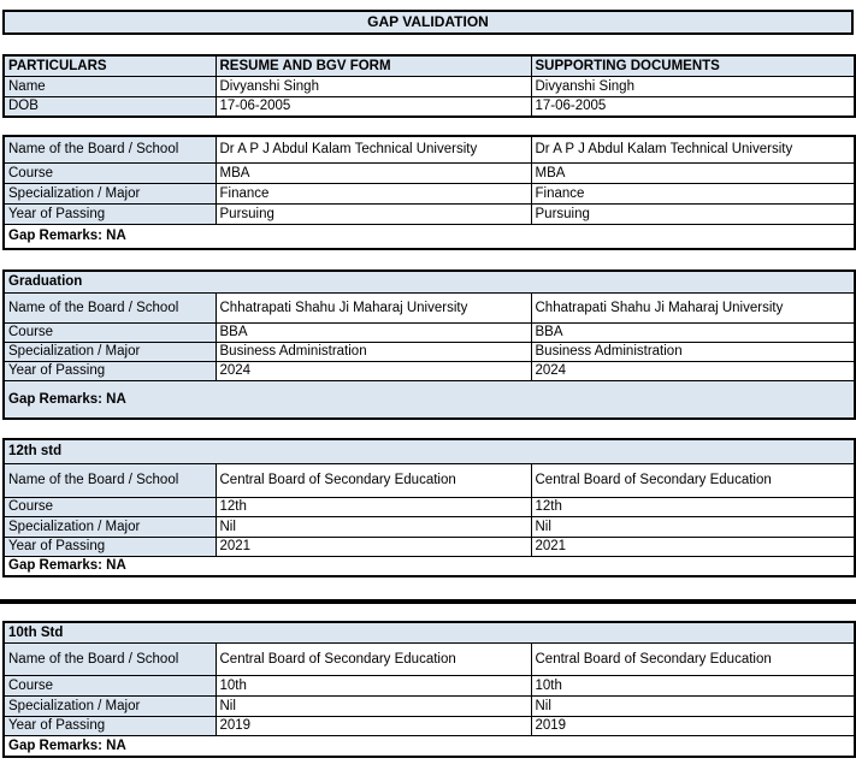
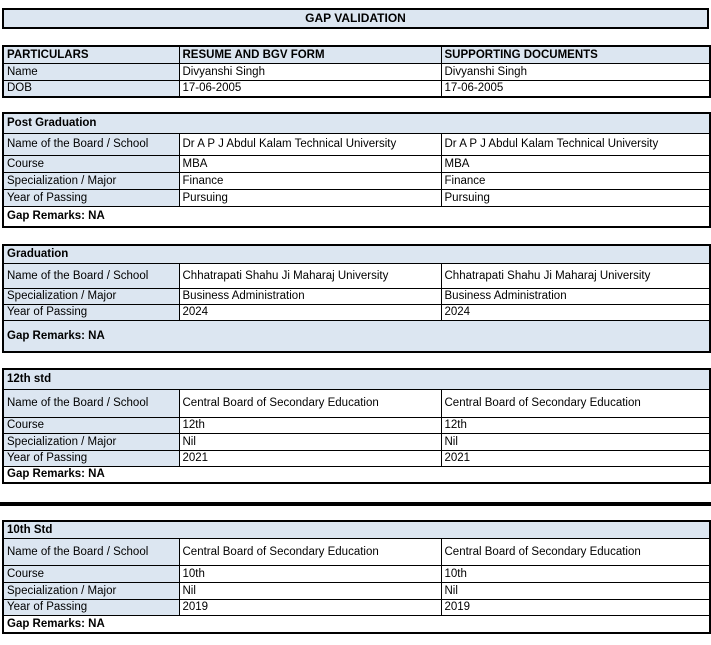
  GAP VALIDATION
  PARTICULARS	RESUME AND BGV FORM	SUPPORTING DOCUMENTS
  Name	Divyanshi Singh	Divyanshi Singh
  DOB	17-06-2005	17-06-2005
+ Post Graduation
  Name of the Board / School	Dr A P J Abdul Kalam Technical University	Dr A P J Abdul Kalam Technical University
  Course	MBA	MBA
  Specialization / Major	Finance	Finance
  Year of Passing	Pursuing	Pursuing
  Gap Remarks: NA
  Graduation
  Name of the Board / School	Chhatrapati Shahu Ji Maharaj University	Chhatrapati Shahu Ji Maharaj University
- Course	BBA	BBA
  Specialization / Major	Business Administration	Business Administration
  Year of Passing	2024	2024
  Gap Remarks: NA
  12th std
  Name of the Board / School	Central Board of Secondary Education	Central Board of Secondary Education
  Course	12th	12th
  Specialization / Major	Nil	Nil
  Year of Passing	2021	2021
  Gap Remarks: NA
  10th Std
  Name of the Board / School	Central Board of Secondary Education	Central Board of Secondary Education
  Course	10th	10th
  Specialization / Major	Nil	Nil
  Year of Passing	2019	2019
  Gap Remarks: NA
